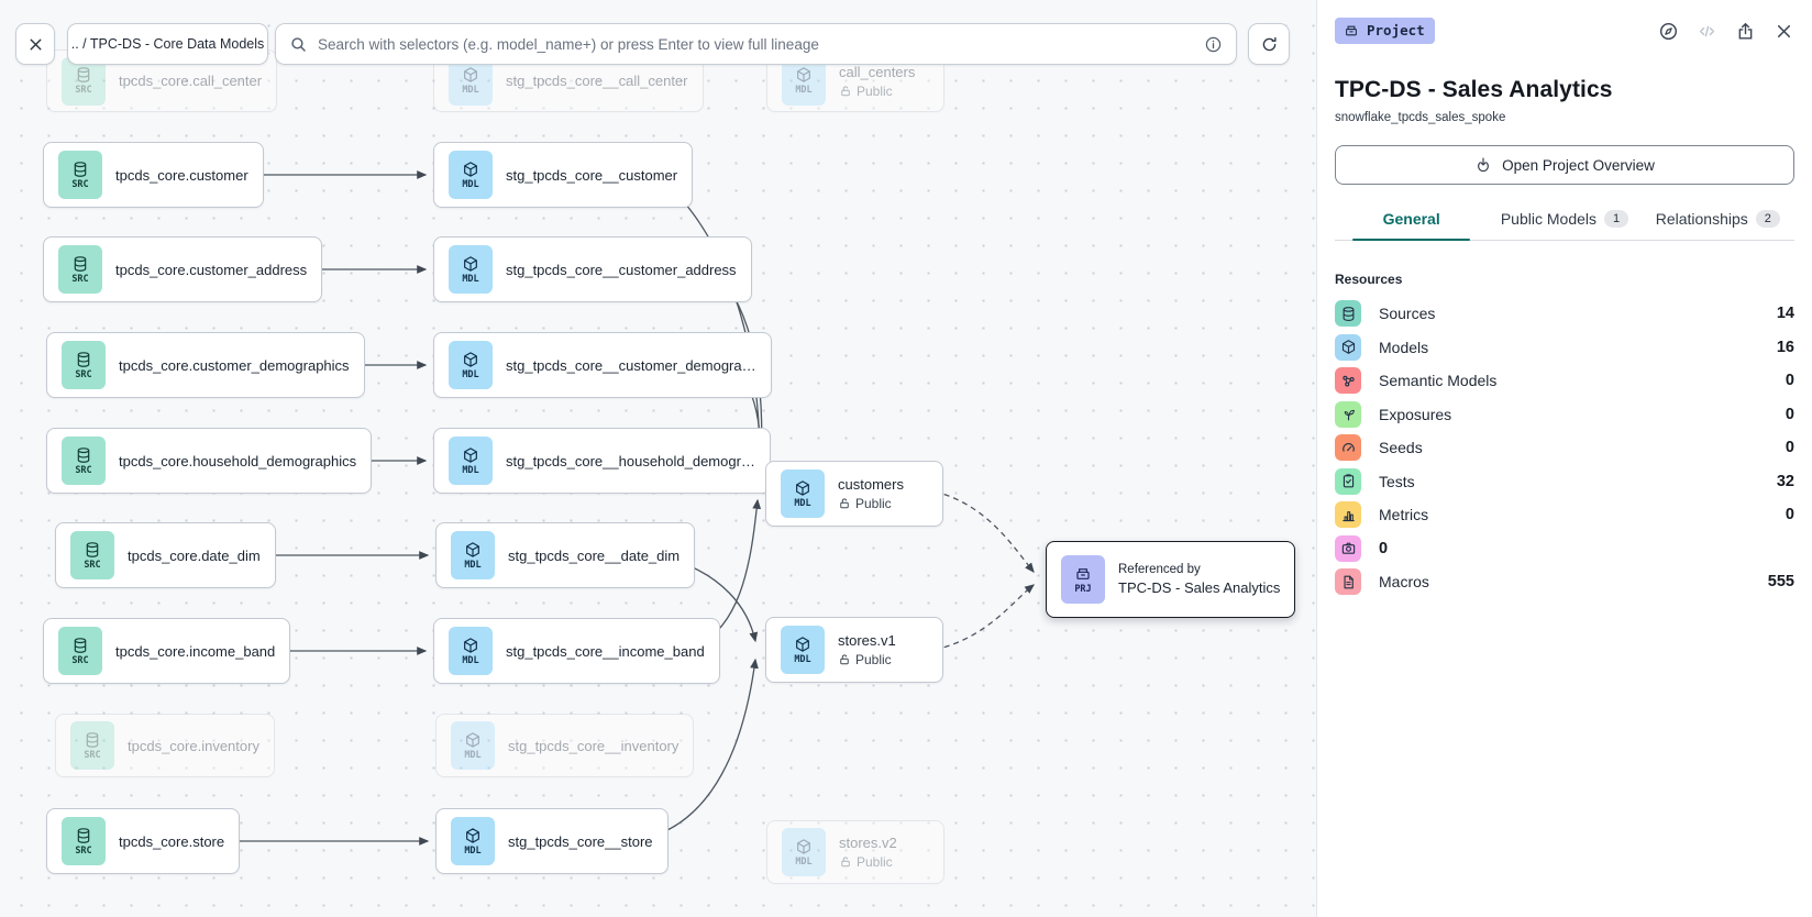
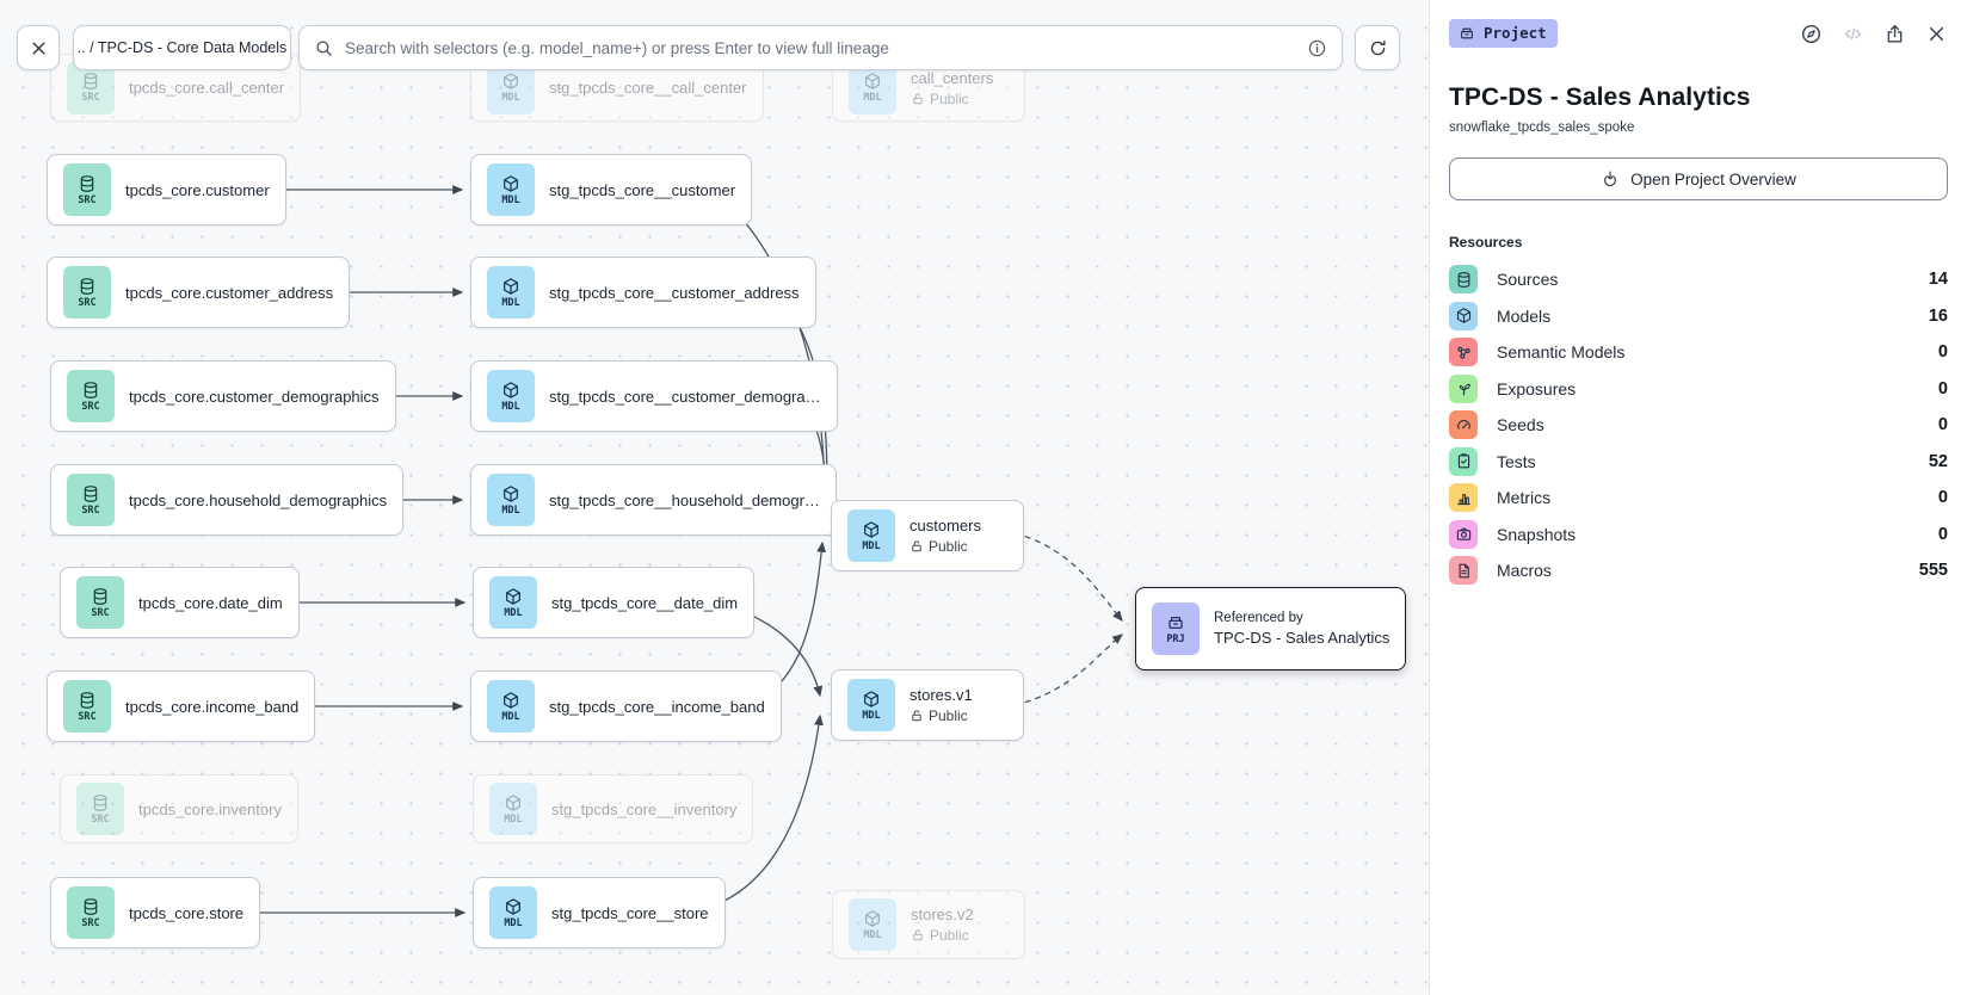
  SRC
  tpcds_core.call_center
  MDL
  stg_tpcds_core__call_center
  MDL
  call_centers
  Public
  SRC
  tpcds_core.customer
  MDL
  stg_tpcds_core__customer
  SRC
  tpcds_core.customer_address
  MDL
  stg_tpcds_core__customer_address
  SRC
  tpcds_core.customer_demographics
  MDL
  stg_tpcds_core__customer_demogra…
  SRC
  tpcds_core.household_demographics
  MDL
  stg_tpcds_core__household_demogr…
  SRC
  tpcds_core.date_dim
  MDL
  stg_tpcds_core__date_dim
  SRC
  tpcds_core.income_band
  MDL
  stg_tpcds_core__income_band
  SRC
  tpcds_core.inventory
  MDL
  stg_tpcds_core__inventory
  SRC
  tpcds_core.store
  MDL
  stg_tpcds_core__store
  MDL
  customers
  Public
  MDL
  stores.v1
  Public
  MDL
  stores.v2
  Public
  PRJ
  Referenced by
  TPC-DS - Sales Analytics
  .. / TPC-DS - Core Data Models
  Search with selectors (e.g. model_name+) or press Enter to view full lineage
  Project
  TPC-DS - Sales Analytics
  snowflake_tpcds_sales_spoke
  Open Project Overview
- General
- Public Models
- 1
- Relationships
- 2
  Resources
  Sources
  14
  Models
  16
  Semantic Models
  0
  Exposures
  0
  Seeds
  0
  Tests
- 32
+ 52
  Metrics
  0
+ Snapshots
  0
  Macros
  555
